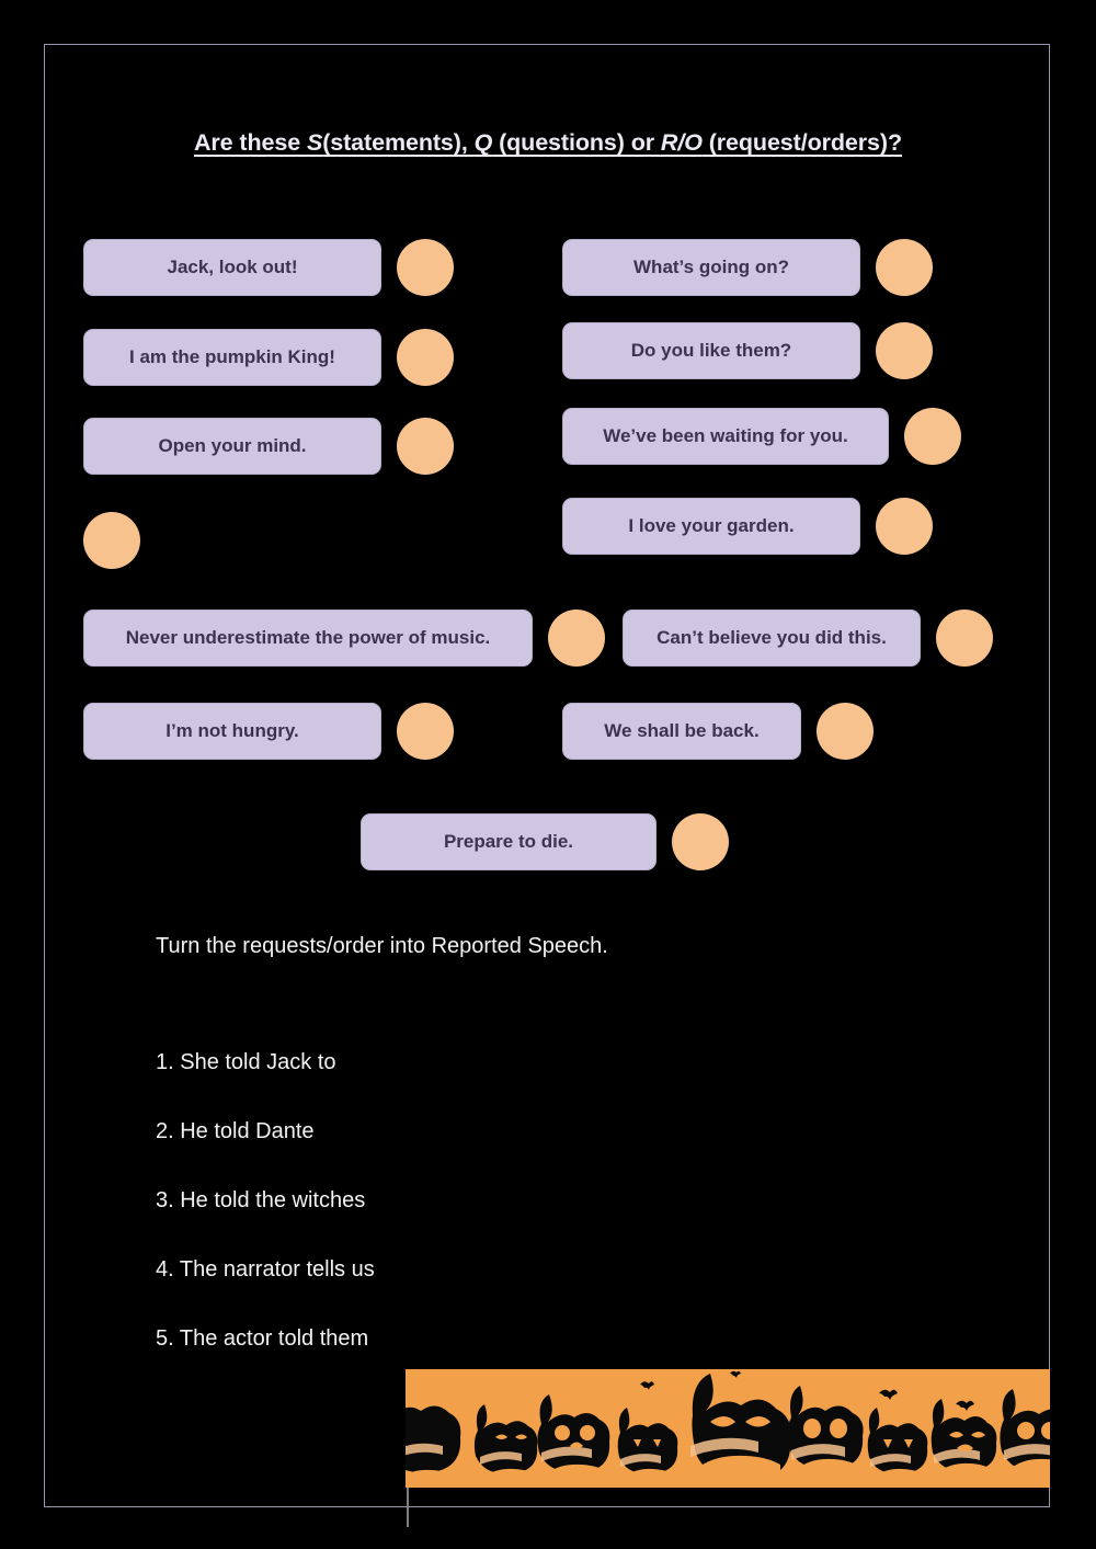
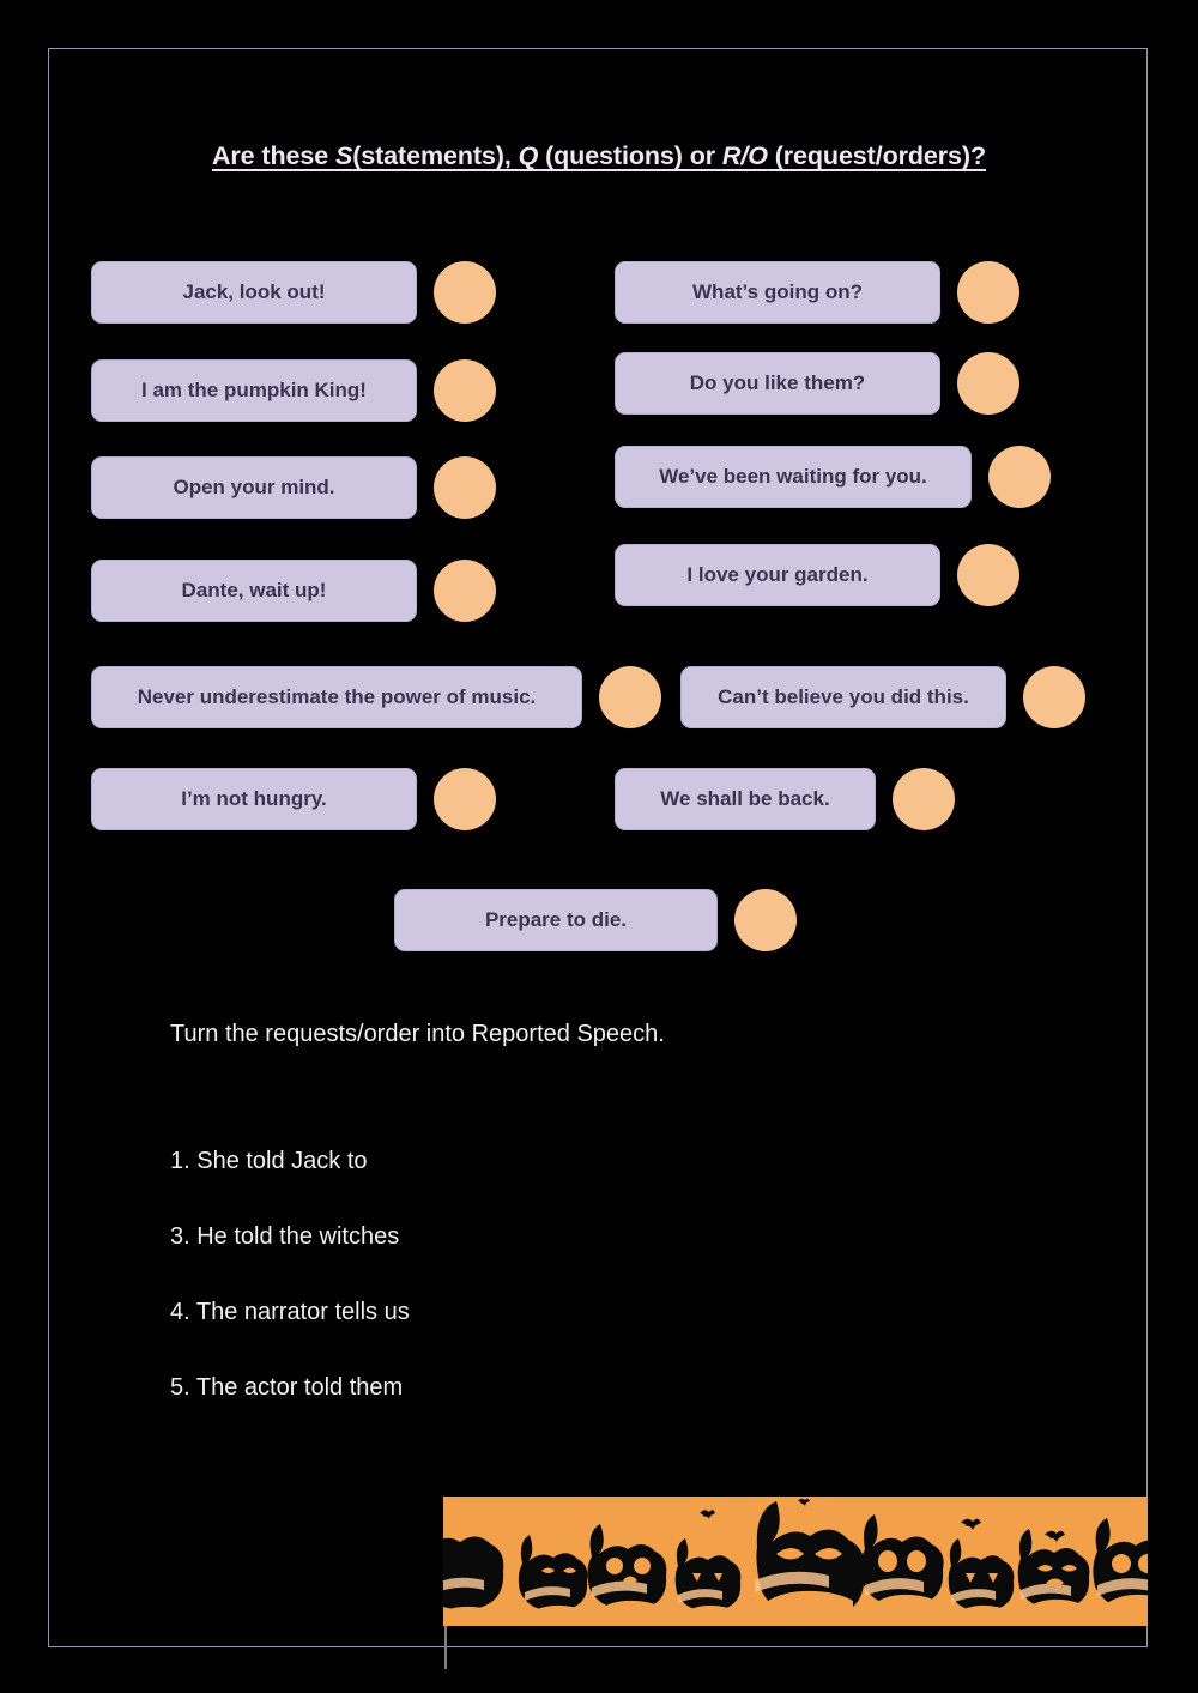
  Are these S(statements), Q (questions) or R/O (request/orders)?
  Jack, look out!
  What’s going on?
  I am the pumpkin King!
  Do you like them?
  Open your mind.
  We’ve been waiting for you.
+ Dante, wait up!
  I love your garden.
  Never underestimate the power of music.
  Can’t believe you did this.
  I’m not hungry.
  We shall be back.
  Prepare to die.
  Turn the requests/order into Reported Speech.
  1. She told Jack to
- 2. He told Dante
  3. He told the witches
  4. The narrator tells us
  5. The actor told them
